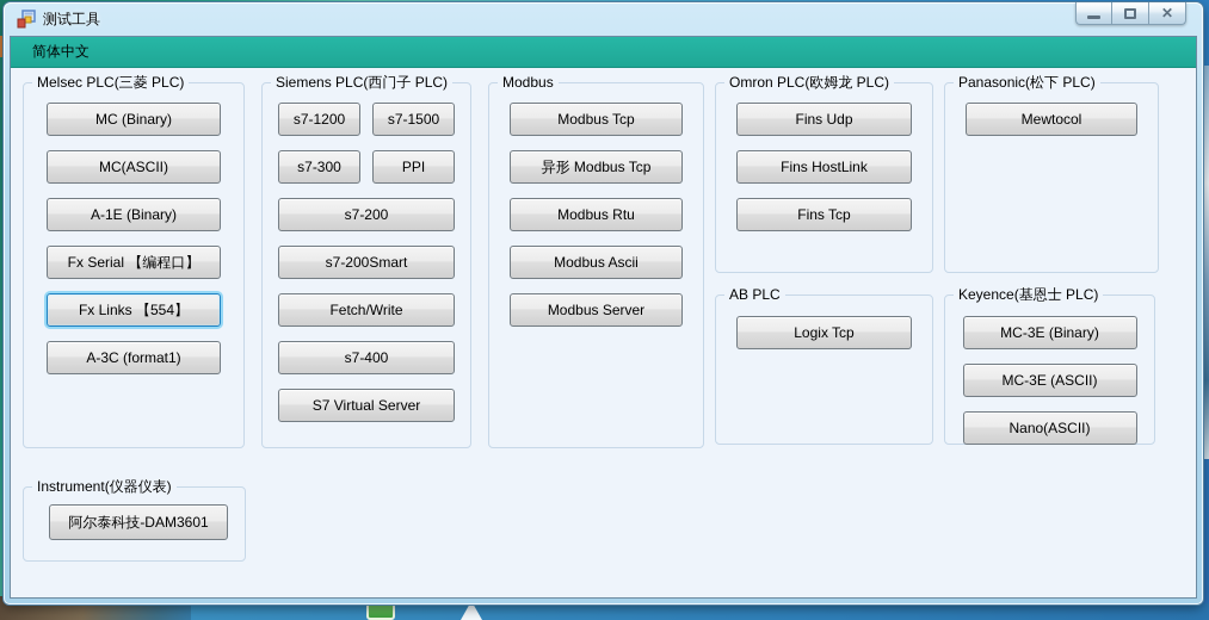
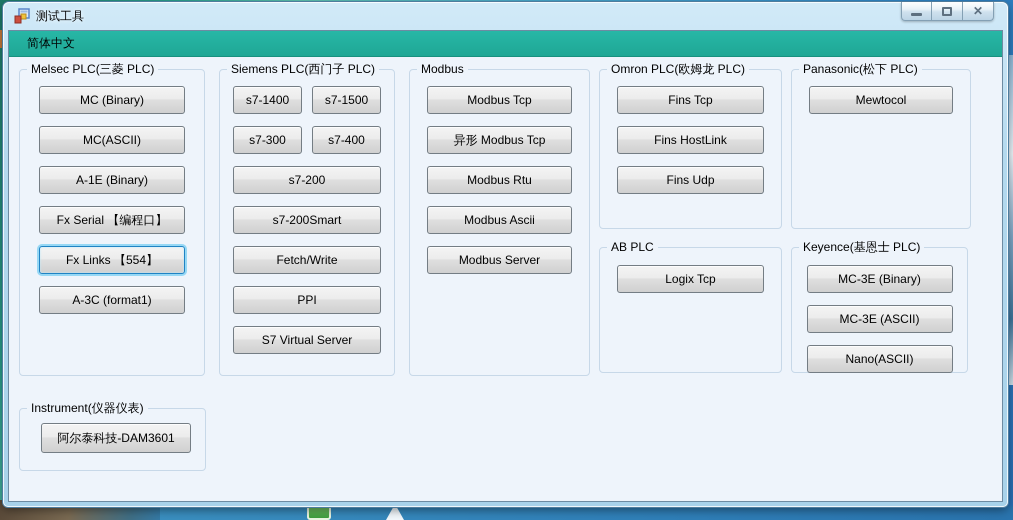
  测试工具
  ✕
  简体中文
  Melsec PLC(三菱 PLC)
  MC (Binary)
  MC(ASCII)
  A-1E (Binary)
  Fx Serial 【编程口】
  Fx Links 【554】
  A-3C (format1)
  Siemens PLC(西门子 PLC)
- s7-1200
+ s7-1400
  s7-1500
  s7-300
- PPI
+ s7-400
  s7-200
  s7-200Smart
  Fetch/Write
- s7-400
+ PPI
  S7 Virtual Server
  Modbus
  Modbus Tcp
  异形 Modbus Tcp
  Modbus Rtu
  Modbus Ascii
  Modbus Server
  Omron PLC(欧姆龙 PLC)
- Fins Udp
+ Fins Tcp
  Fins HostLink
- Fins Tcp
+ Fins Udp
  Panasonic(松下 PLC)
  Mewtocol
  AB PLC
  Logix Tcp
  Keyence(基恩士 PLC)
  MC-3E (Binary)
  MC-3E (ASCII)
  Nano(ASCII)
  Instrument(仪器仪表)
  阿尔泰科技-DAM3601
